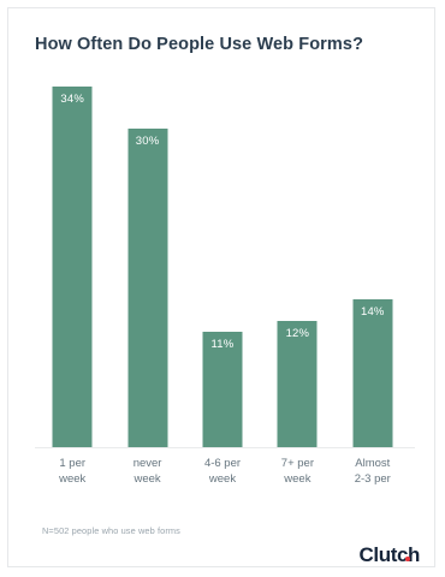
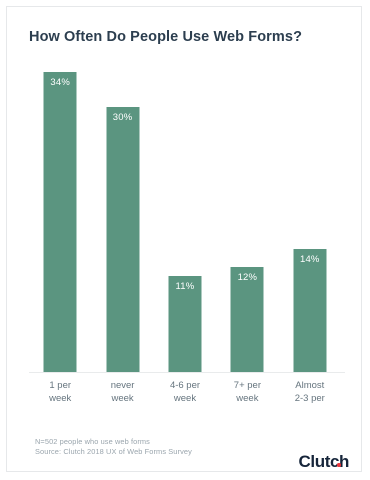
  How Often Do People Use Web Forms?
  34%
  30%
  11%
  12%
  14%
  1 per
  week
  never
  week
  4-6 per
  week
  7+ per
  week
  Almost
  2-3 per
  N=502 people who use web forms
+ Source: Clutch 2018 UX of Web Forms Survey
  Clutch
